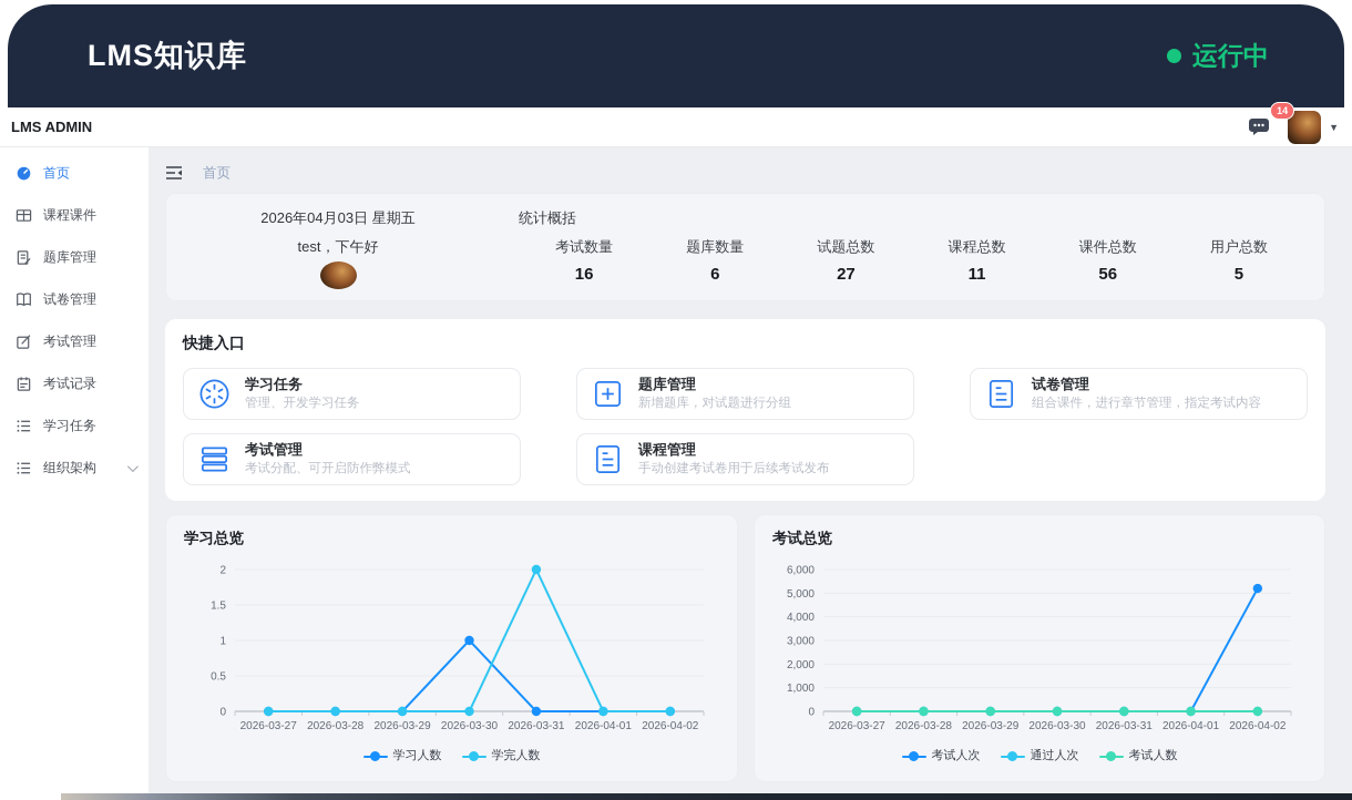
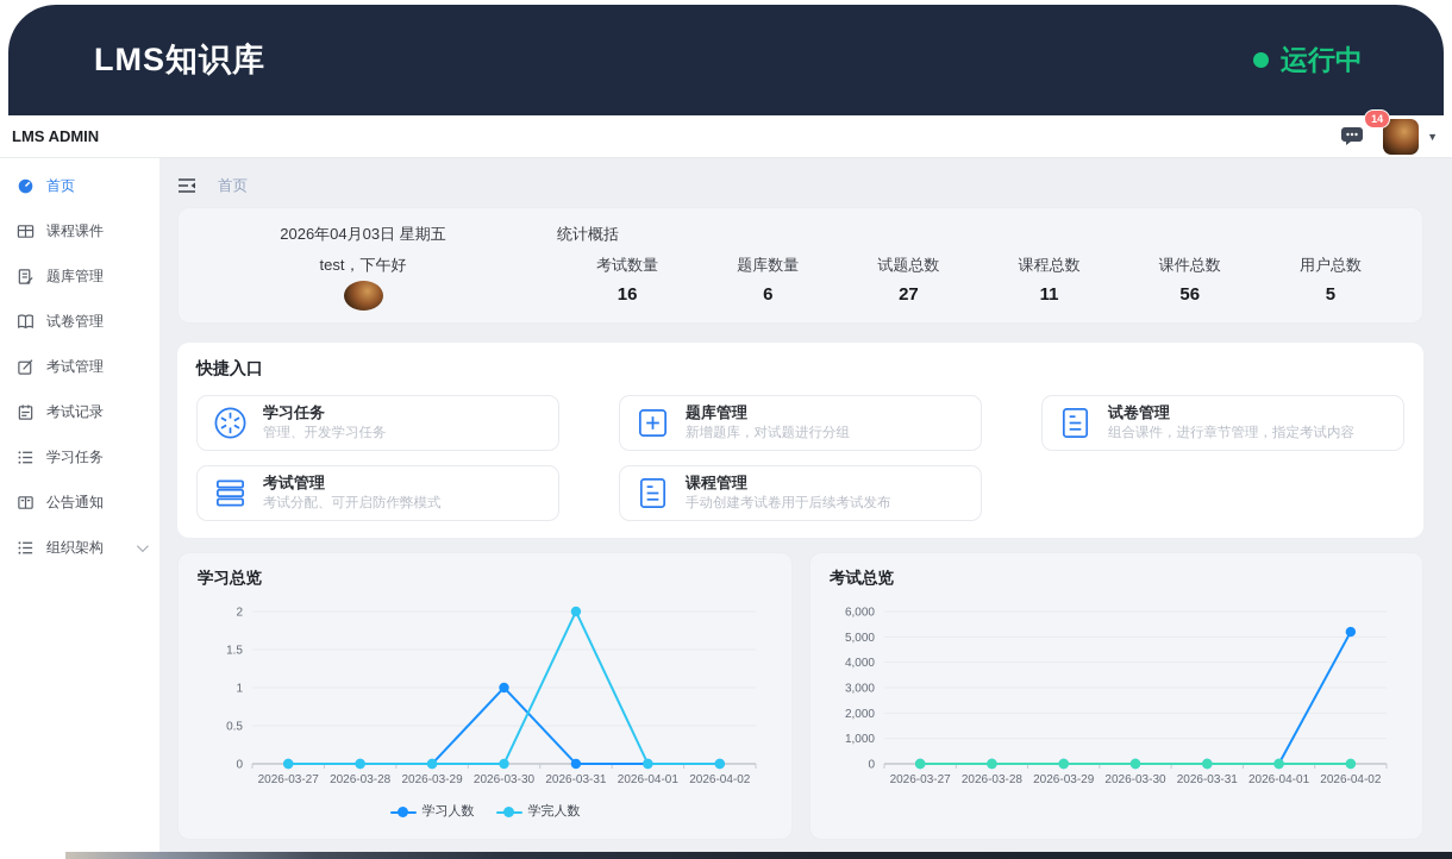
  LMS知识库
  运行中
  LMS ADMIN
  14
  ▼
  首页
  课程课件
  题库管理
  试卷管理
  考试管理
  考试记录
  学习任务
+ 公告通知
  组织架构
  首页
  2026年04月03日 星期五
  test，下午好
  统计概括
  考试数量
  16
  题库数量
  6
  试题总数
  27
  课程总数
  11
  课件总数
  56
  用户总数
  5
  快捷入口
  学习任务
  管理、开发学习任务
  题库管理
  新增题库，对试题进行分组
  试卷管理
  组合课件，进行章节管理，指定考试内容
  考试管理
  考试分配、可开启防作弊模式
  课程管理
  手动创建考试卷用于后续考试发布
  学习总览
  0
  0.5
  1
  1.5
  2
  2026-03-27
  2026-03-28
  2026-03-29
  2026-03-30
  2026-03-31
  2026-04-01
  2026-04-02
  学习人数 学完人数
  考试总览
  0
  1,000
  2,000
  3,000
  4,000
  5,000
  6,000
  2026-03-27
  2026-03-28
  2026-03-29
  2026-03-30
  2026-03-31
  2026-04-01
  2026-04-02
- 考试人次 通过人次 考试人数
